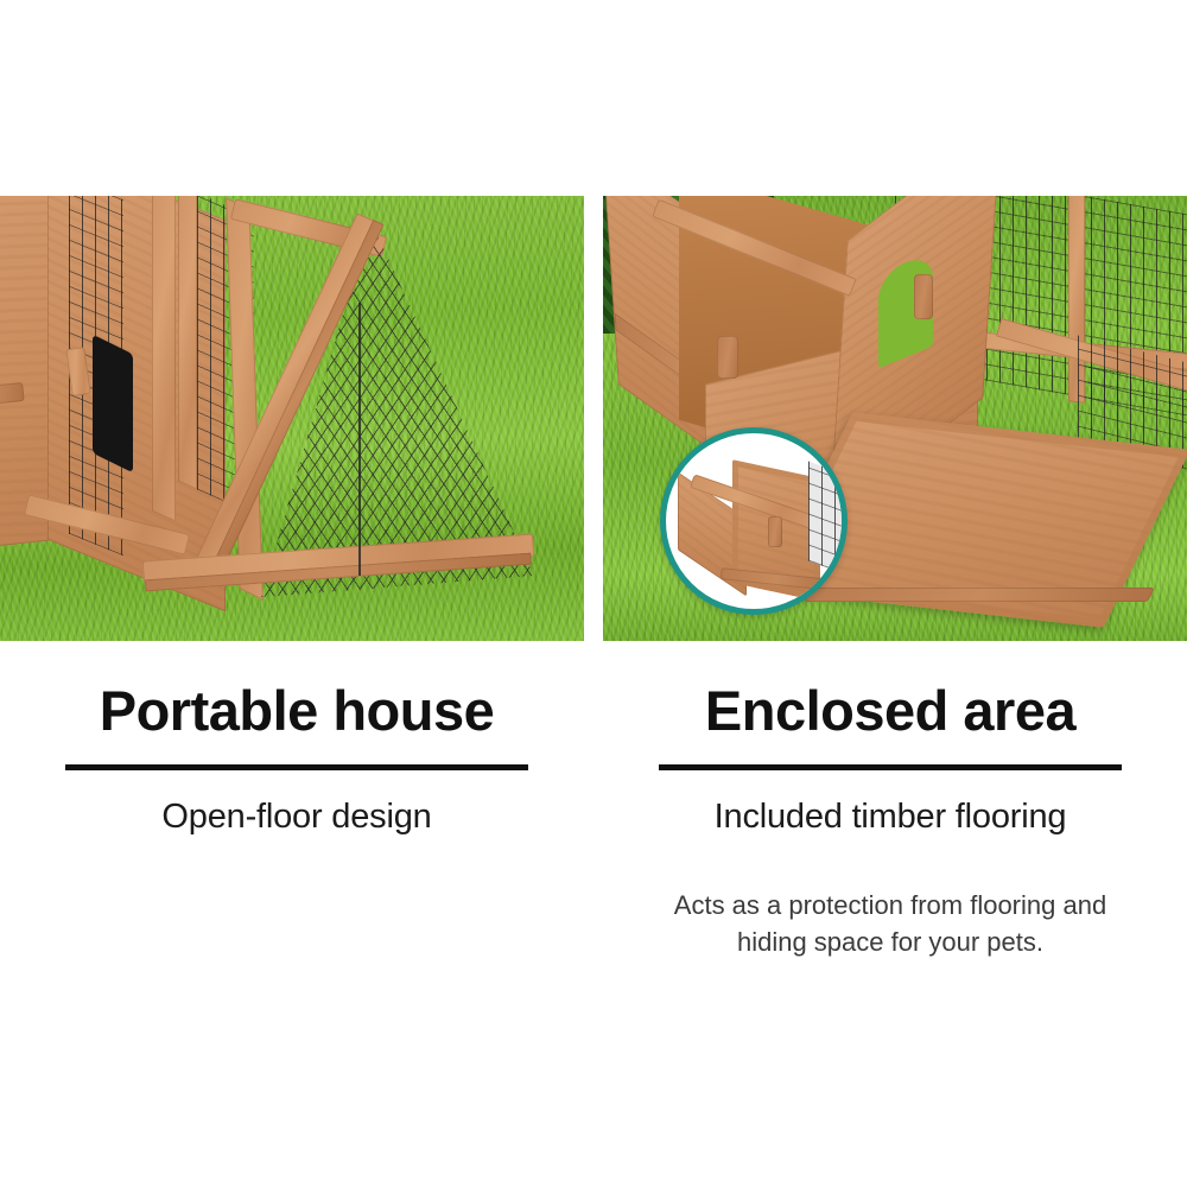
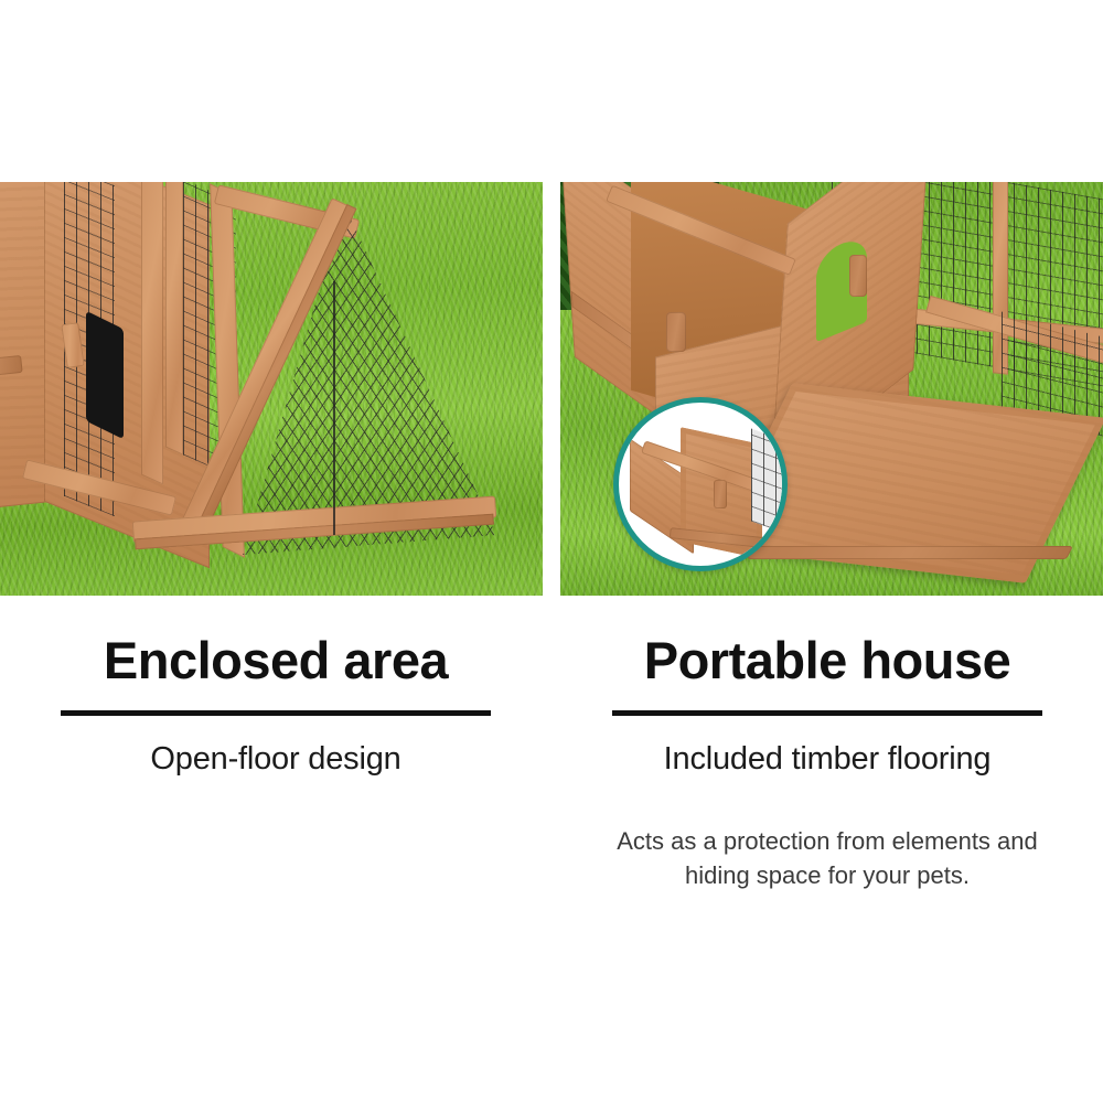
- Portable house
+ Enclosed area
  Open-floor design
- Enclosed area
+ Portable house
  Included timber flooring
- Acts as a protection from flooring and hiding space for your pets.
+ Acts as a protection from elements and hiding space for your pets.
